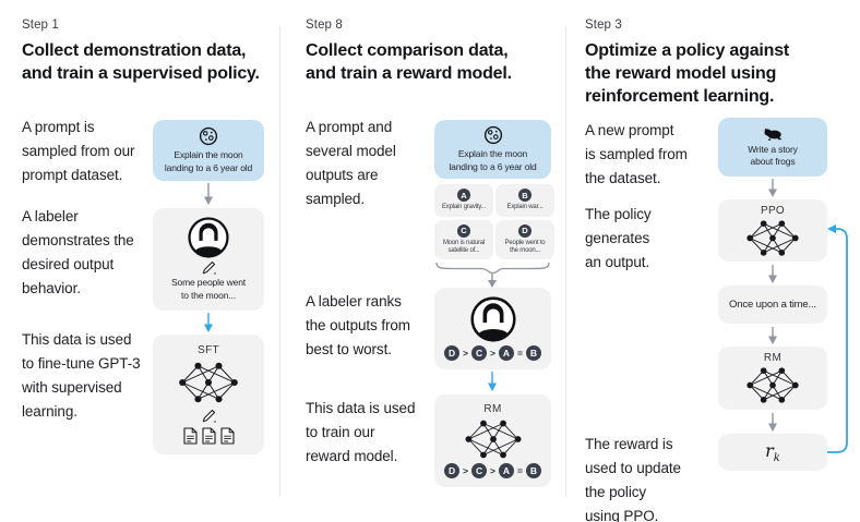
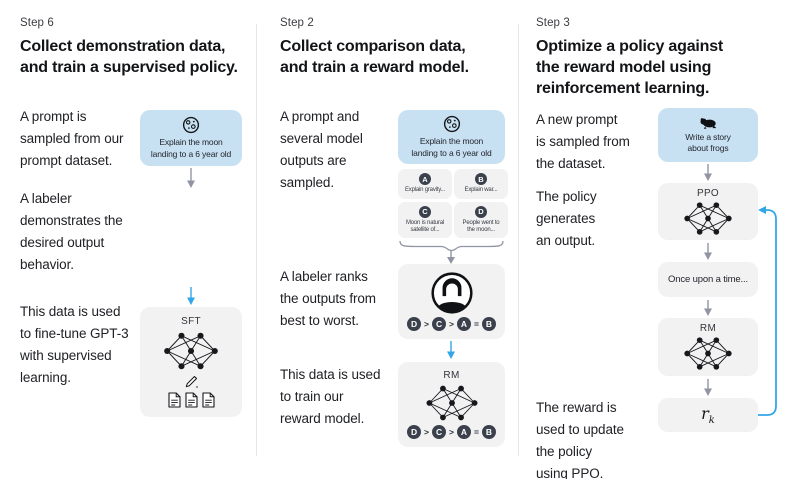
- Step 1
+ Step 6
  Collect demonstration data,
  and train a supervised policy.
  A prompt is
  sampled from our
  prompt dataset.
  A labeler
  demonstrates the
  desired output
  behavior.
  This data is used
  to fine-tune GPT-3
  with supervised
  learning.
  Explain the moon
  landing to a 6 year old
- Some people went
- to the moon...
  SFT
- Step 8
+ Step 2
  Collect comparison data,
  and train a reward model.
  A prompt and
  several model
  outputs are
  sampled.
  A labeler ranks
  the outputs from
  best to worst.
  This data is used
  to train our
  reward model.
  Explain the moon
  landing to a 6 year old
  A
  B
  C
  D
  D
  >
  C
  >
  A
  =
  B
  RM
  D
  >
  C
  >
  A
  =
  B
  Step 3
  Optimize a policy against
  the reward model using
  reinforcement learning.
  A new prompt
  is sampled from
  the dataset.
  The policy
  generates
  an output.
  The reward is
  used to update
  the policy
  using PPO.
  Write a story
  about frogs
  PPO
  Once upon a time...
  RM
  rk
